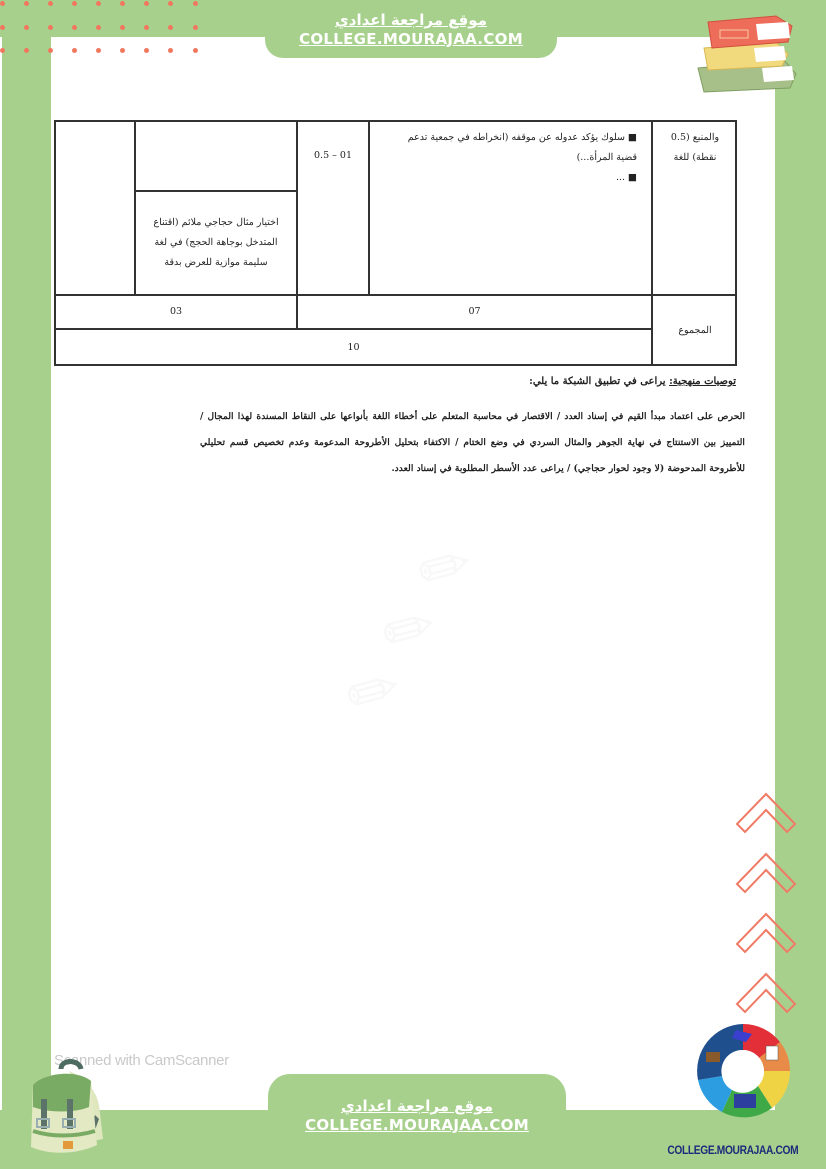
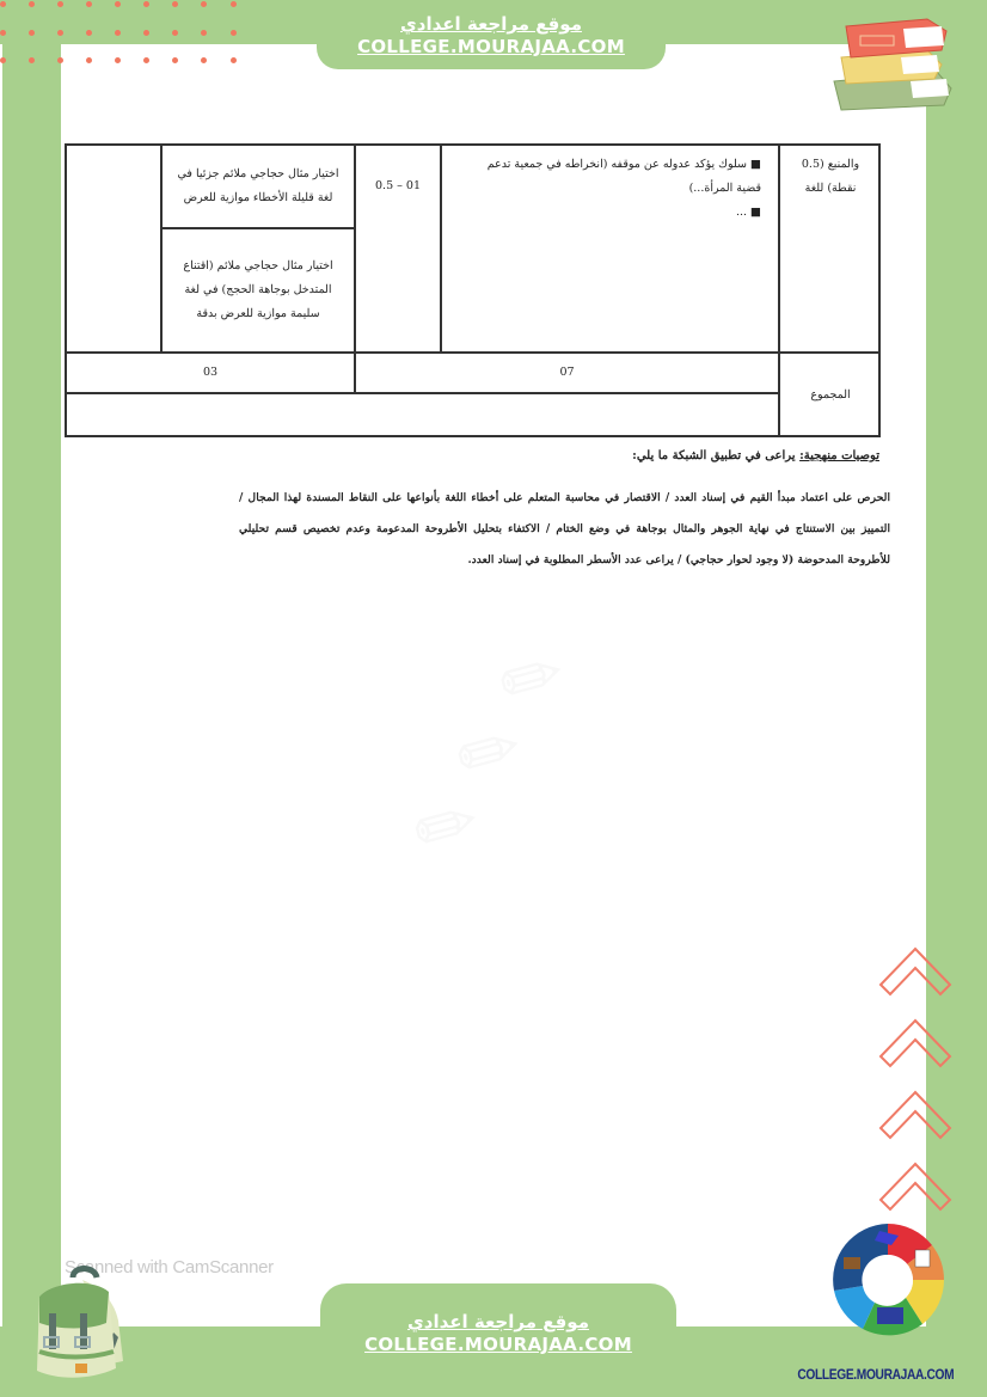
  موقع مراجعة اعدادي
  COLLEGE.MOURAJAA.COM
  والمنبع (0.5 نقطة) للغة
  ■ سلوك يؤكد عدوله عن موقفه (انخراطه في جمعية تدعم قضية المرأة...)
  ■ ...
  01 – 0.5
+ اختيار مثال حجاجي ملائم جزئيا في لغة قليلة الأخطاء موازية للعرض
  اختيار مثال حجاجي ملائم (اقتناع المتدخل بوجاهة الحجج) في لغة سليمة موازية للعرض بدقة
  المجموع
  07
  03
- 10
  توصيات منهجية: يراعى في تطبيق الشبكة ما يلي:
- الحرص على اعتماد مبدأ القيم في إسناد العدد / الاقتصار في محاسبة المتعلم على أخطاء اللغة بأنواعها على النقاط المسندة لهذا المجال / التمييز بين الاستنتاج في نهاية الجوهر والمثال السردي في وضع الختام / الاكتفاء بتحليل الأطروحة المدعومة وعدم تخصيص قسم تحليلي للأطروحة المدحوضة (لا وجود لحوار حجاجي) / يراعى عدد الأسطر المطلوبة في إسناد العدد.
+ الحرص على اعتماد مبدأ القيم في إسناد العدد / الاقتصار في محاسبة المتعلم على أخطاء اللغة بأنواعها على النقاط المسندة لهذا المجال / التمييز بين الاستنتاج في نهاية الجوهر والمثال بوجاهة في وضع الختام / الاكتفاء بتحليل الأطروحة المدعومة وعدم تخصيص قسم تحليلي للأطروحة المدحوضة (لا وجود لحوار حجاجي) / يراعى عدد الأسطر المطلوبة في إسناد العدد.
  Snned with CamScanner
  موقع مراجعة اعدادي
  COLLEGE.MOURAJAA.COM
  COLLEGE.MOURAJAA.COM
